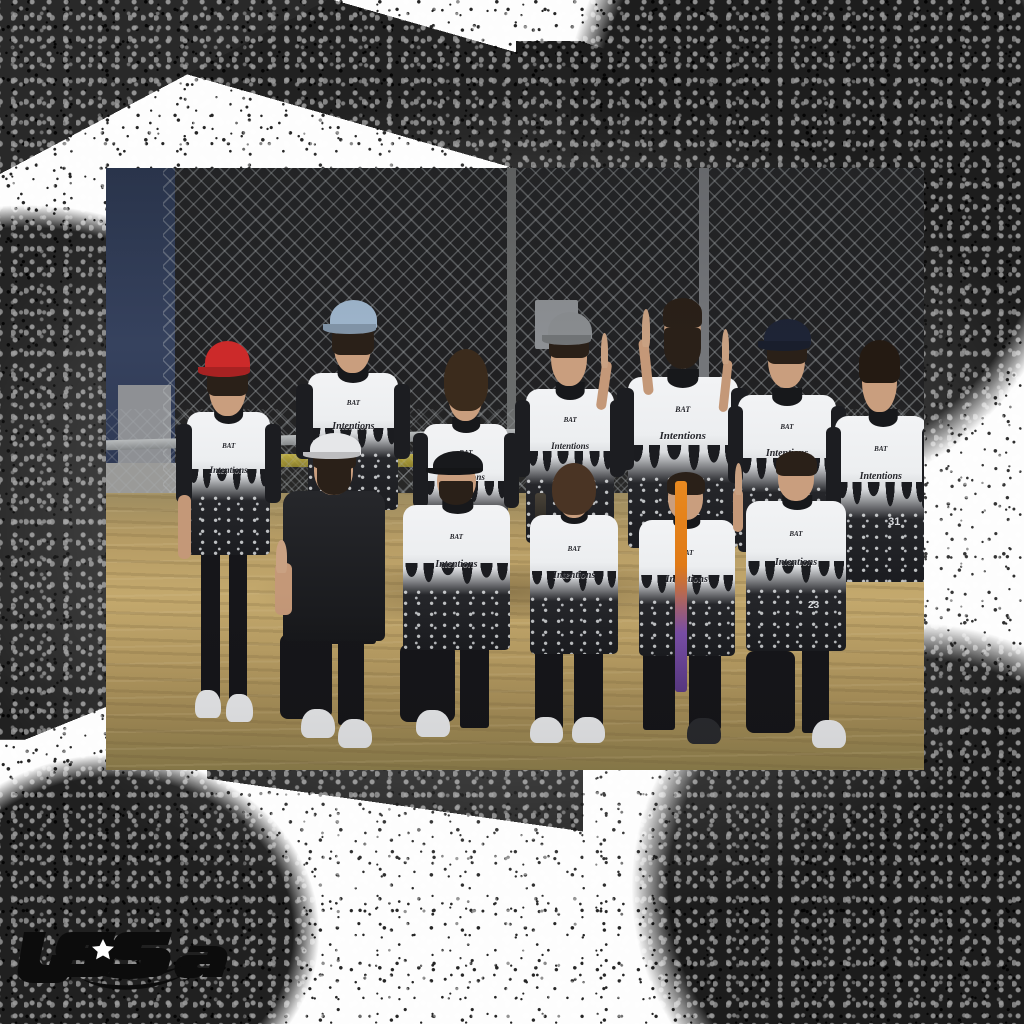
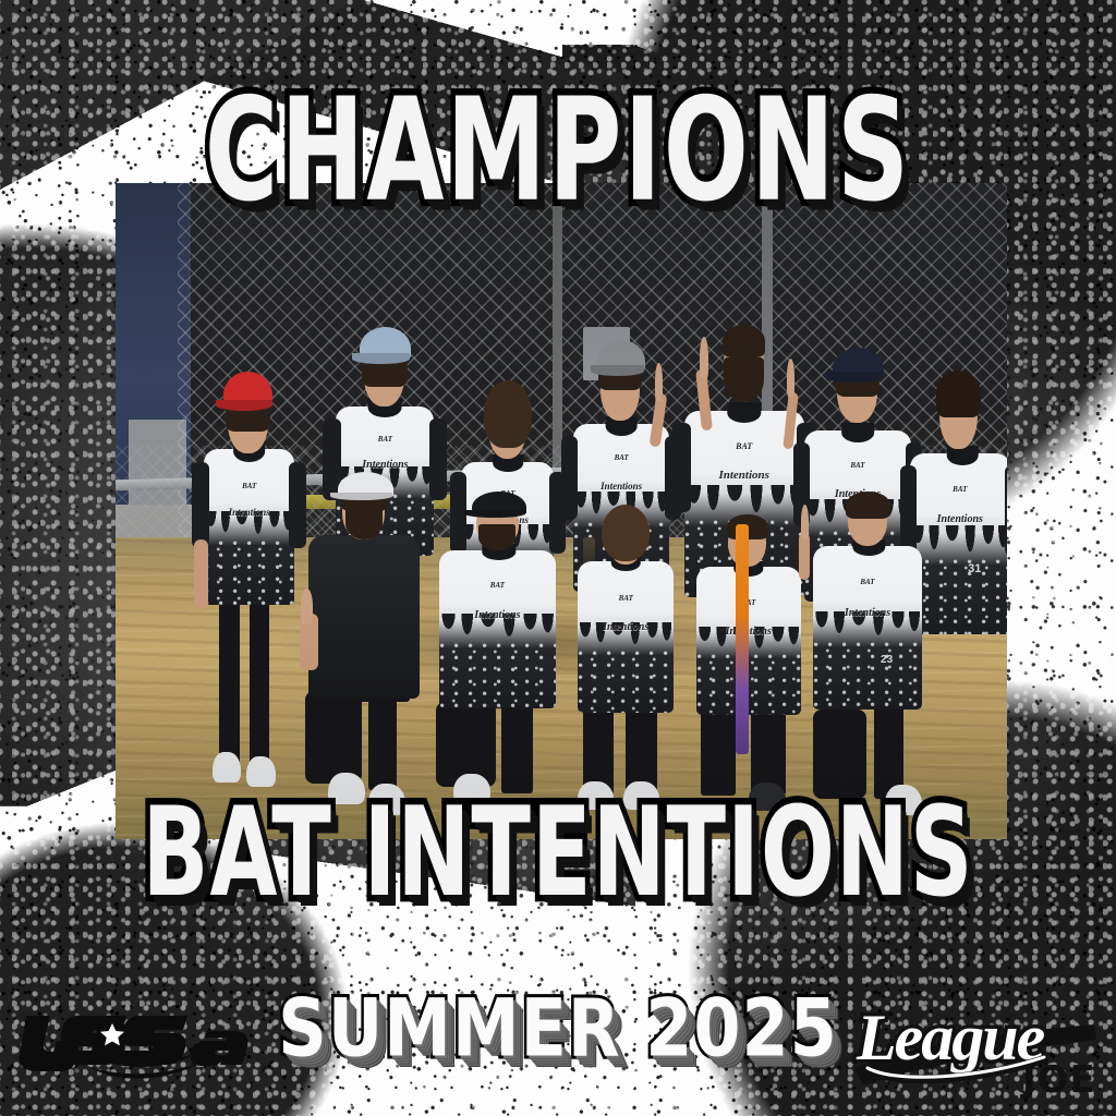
+ CHAMPIONS
+ BAT INTENTIONS
+ SUMMER 2025
+ League
+ JOE
